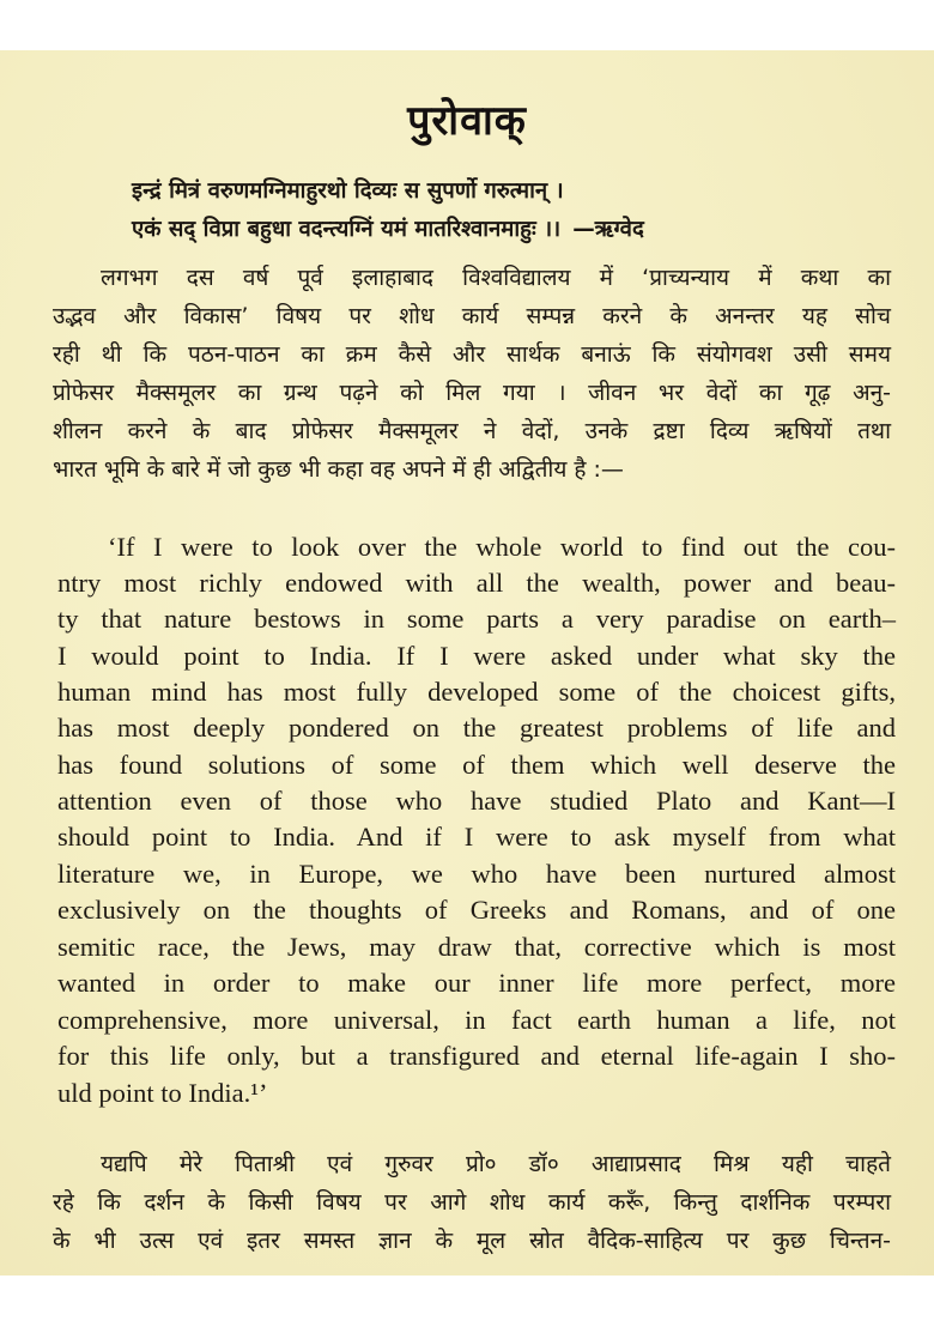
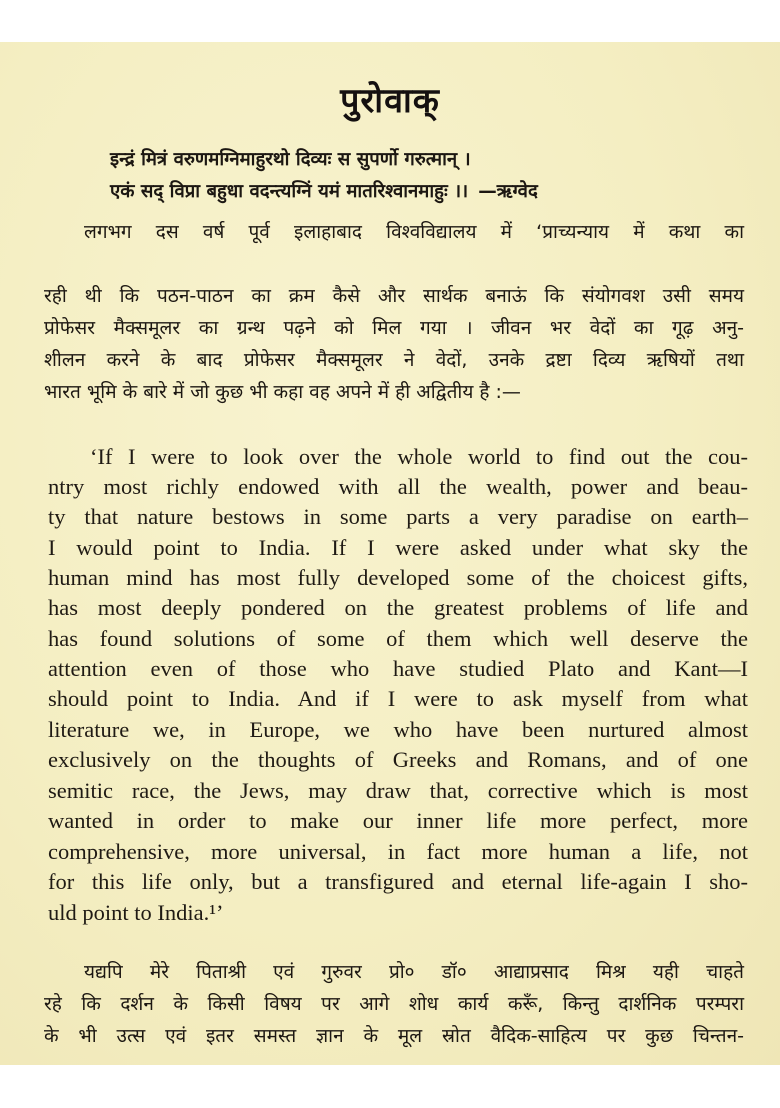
  पुरोवाक्
  इन्द्रं मित्रं वरुणमग्निमाहुरथो दिव्यः स सुपर्णो गरुत्मान् ।
  एकं सद् विप्रा बहुधा वदन्त्यग्निं यमं मातरिश्वानमाहुः ।। —ऋग्वेद
  लगभग दस वर्ष पूर्व इलाहाबाद विश्वविद्यालय में ‘प्राच्यन्याय में कथा का
- उद्भव और विकास’ विषय पर शोध कार्य सम्पन्न करने के अनन्तर यह सोच
  रही थी कि पठन-पाठन का क्रम कैसे और सार्थक बनाऊं कि संयोगवश उसी समय
  प्रोफेसर मैक्समूलर का ग्रन्थ पढ़ने को मिल गया । जीवन भर वेदों का गूढ़ अनु-
  शीलन करने के बाद प्रोफेसर मैक्समूलर ने वेदों, उनके द्रष्टा दिव्य ऋषियों तथा
  भारत भूमि के बारे में जो कुछ भी कहा वह अपने में ही अद्वितीय है :—
  ‘If I were to look over the whole world to find out the cou-
  ntry most richly endowed with all the wealth, power and beau-
  ty that nature bestows in some parts a very paradise on earth–
  I would point to India. If I were asked under what sky the
  human mind has most fully developed some of the choicest gifts,
  has most deeply pondered on the greatest problems of life and
  has found solutions of some of them which well deserve the
  attention even of those who have studied Plato and Kant—I
  should point to India. And if I were to ask myself from what
  literature we, in Europe, we who have been nurtured almost
  exclusively on the thoughts of Greeks and Romans, and of one
  semitic race, the Jews, may draw that, corrective which is most
  wanted in order to make our inner life more perfect, more
- comprehensive, more universal, in fact earth human a life, not
+ comprehensive, more universal, in fact more human a life, not
  for this life only, but a transfigured and eternal life-again I sho-
  uld point to India.¹’
  यद्यपि मेरे पिताश्री एवं गुरुवर प्रो० डॉ० आद्याप्रसाद मिश्र यही चाहते
  रहे कि दर्शन के किसी विषय पर आगे शोध कार्य करूँ, किन्तु दार्शनिक परम्परा
  के भी उत्स एवं इतर समस्त ज्ञान के मूल स्रोत वैदिक-साहित्य पर कुछ चिन्तन-
